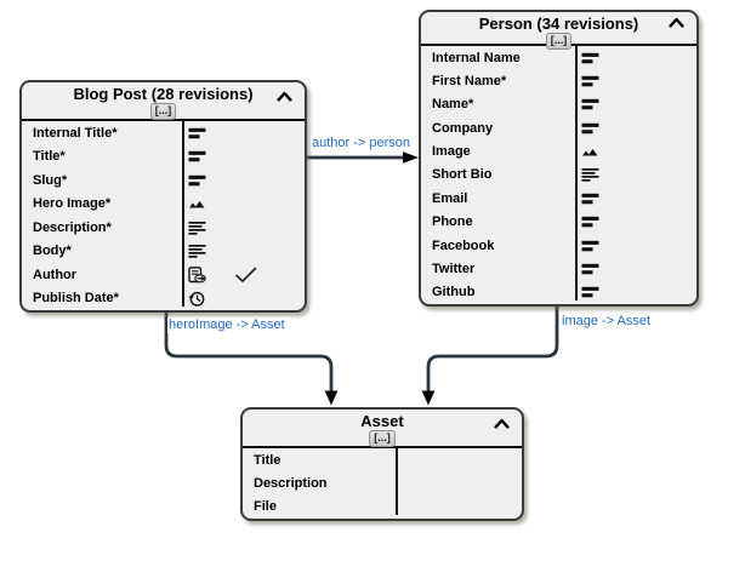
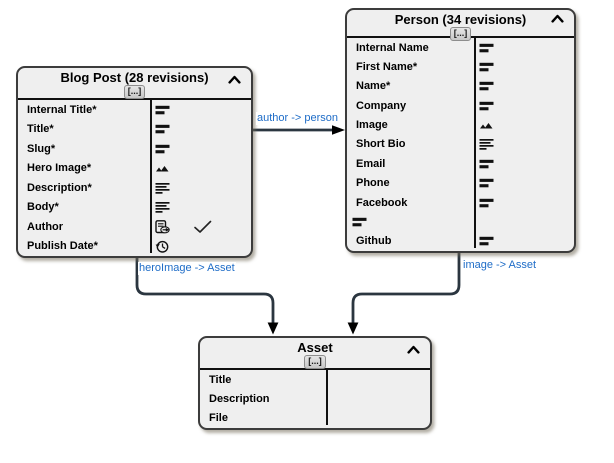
  Blog Post (28 revisions)
  [...]
  Internal Title*
  Title*
  Slug*
  Hero Image*
  Description*
  Body*
  Author
  Publish Date*
  Person (34 revisions)
  [...]
  Internal Name
  First Name*
  Name*
  Company
  Image
  Short Bio
  Email
  Phone
  Facebook
- Twitter
  Github
  Asset
  [...]
  Title
  Description
  File
  author -> person
  heroImage -> Asset
  image -> Asset
